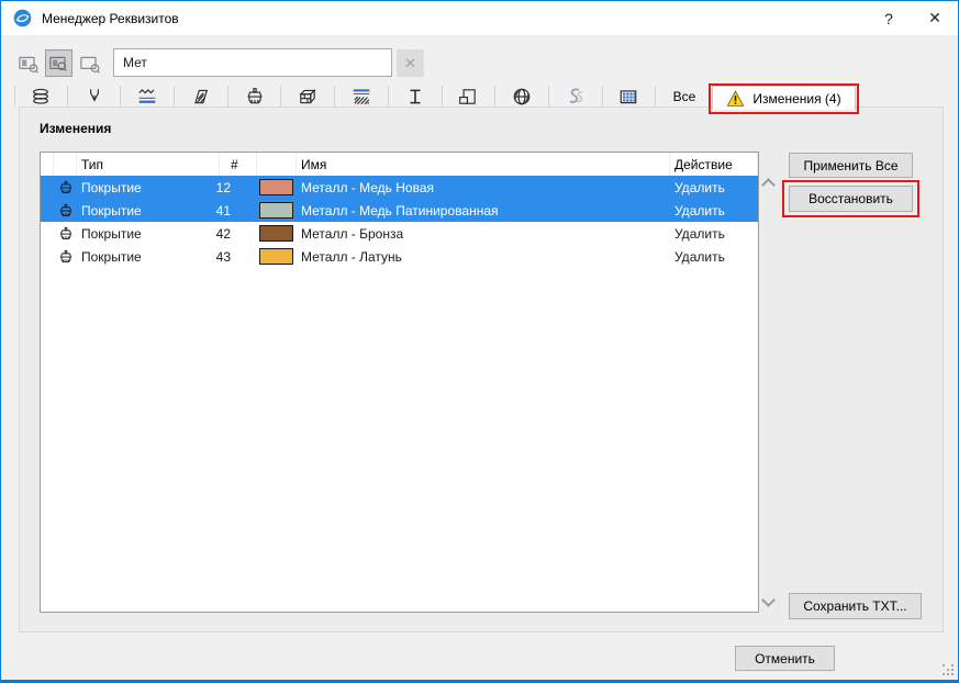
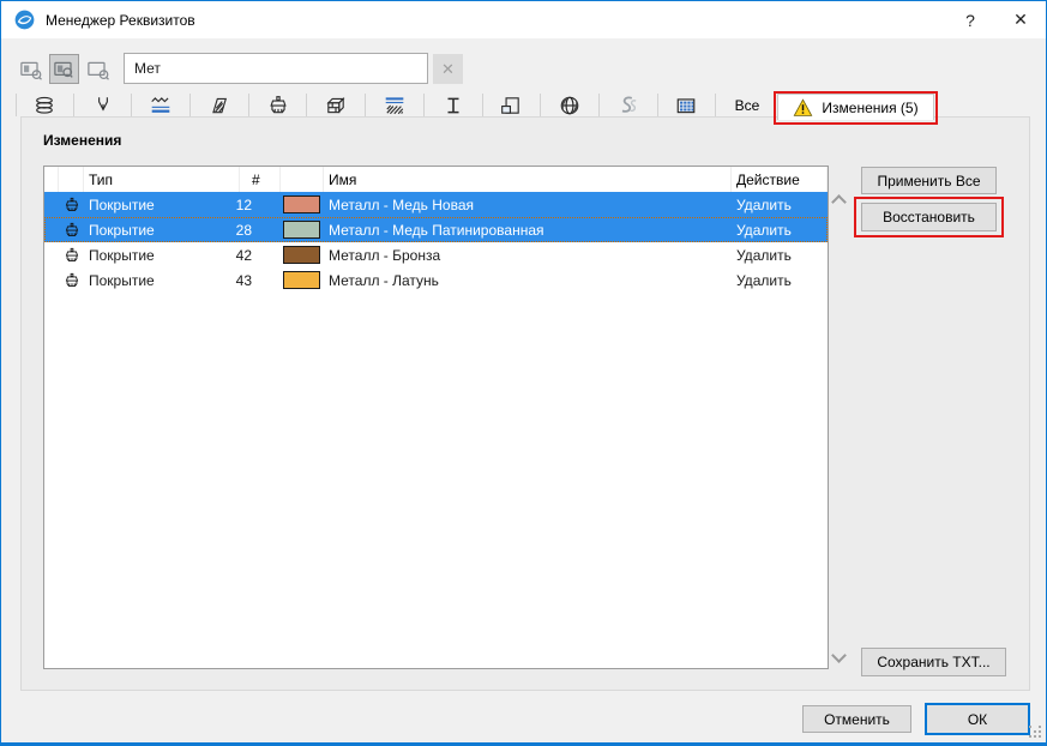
  Менеджер Реквизитов
  ?
  ✕
  Мет
  ✕
  Все
- Изменения (4)
+ Изменения (5)
  Изменения
  Тип
  #
  Имя
  Действие
  Покрытие
  12
  Металл - Медь Новая
  Удалить
  Покрытие
- 41
+ 28
  Металл - Медь Патинированная
  Удалить
  Покрытие
  42
  Металл - Бронза
  Удалить
  Покрытие
  43
  Металл - Латунь
  Удалить
  Применить Все
  Восстановить
  Сохранить TXT...
  Отменить
+ ОК
